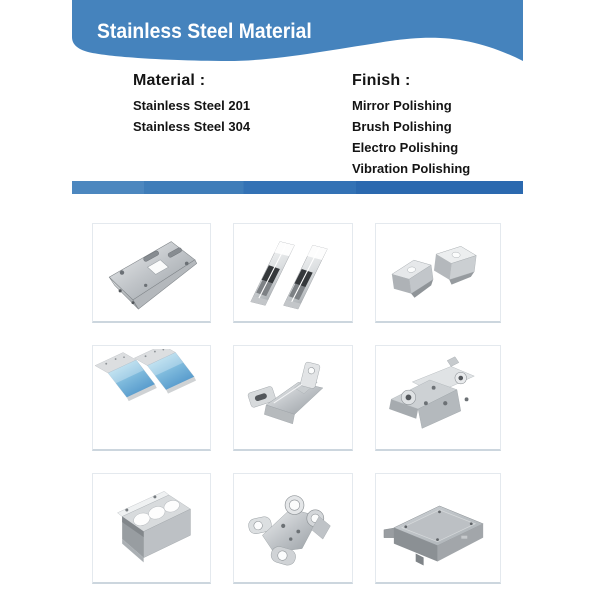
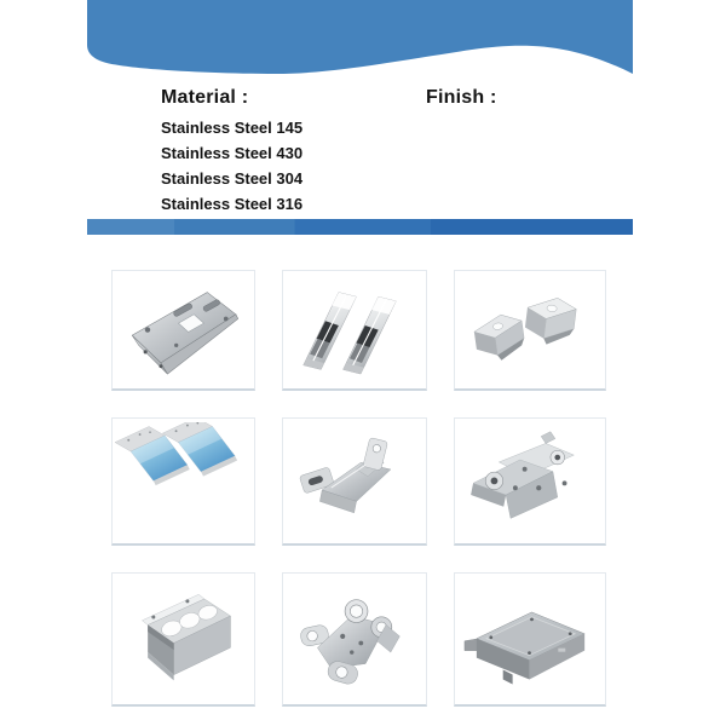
- Stainless Steel Material
  Material :
- Stainless Steel 201
+ Stainless Steel 145
+ Stainless Steel 430
  Stainless Steel 304
+ Stainless Steel 316
  Finish :
- Mirror Polishing
- Brush Polishing
- Electro Polishing
- Vibration Polishing
